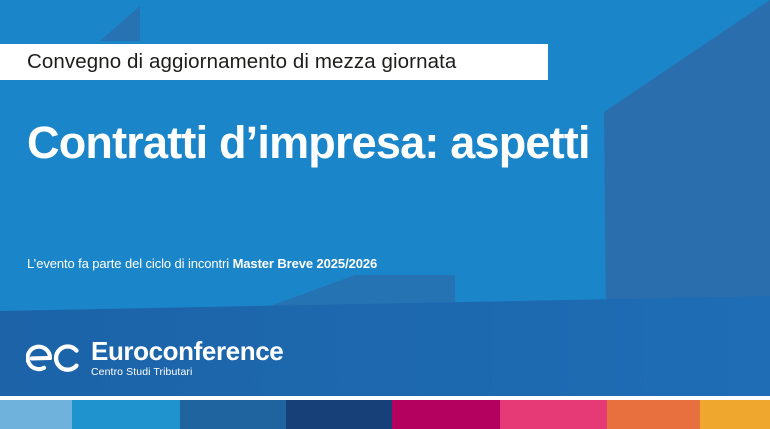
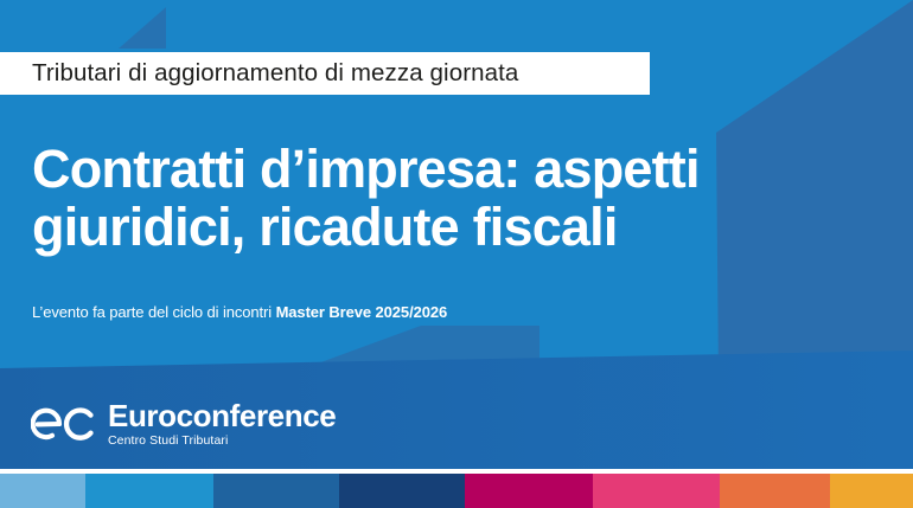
- Convegno di aggiornamento di mezza giornata
+ Tributari di aggiornamento di mezza giornata
  Contratti d’impresa: aspetti
+ giuridici, ricadute fiscali
  L’evento fa parte del ciclo di incontri Master Breve 2025/2026
  Euroconference
  Centro Studi Tributari
